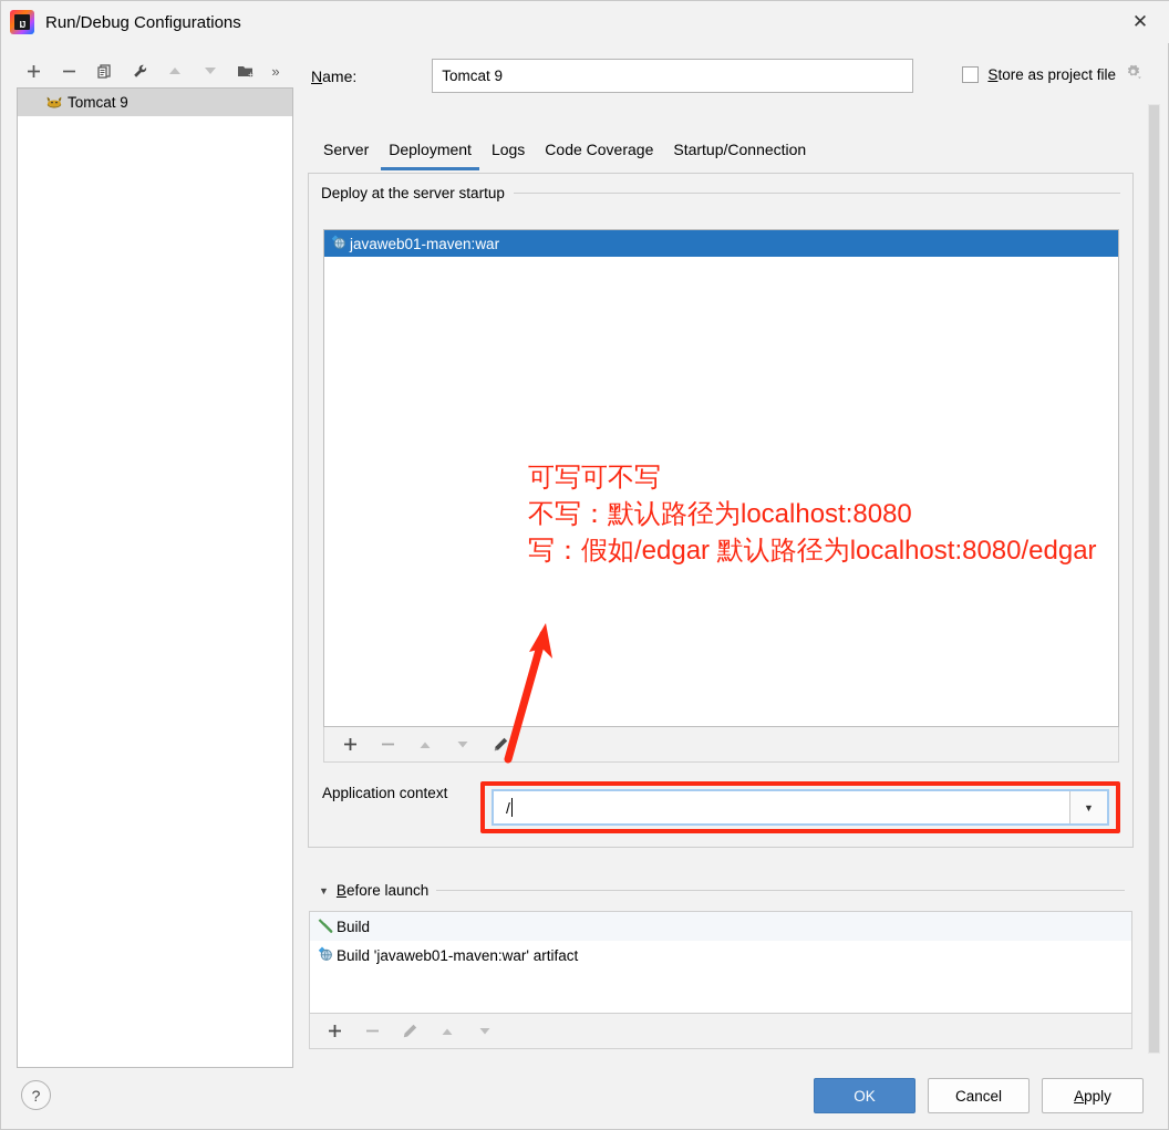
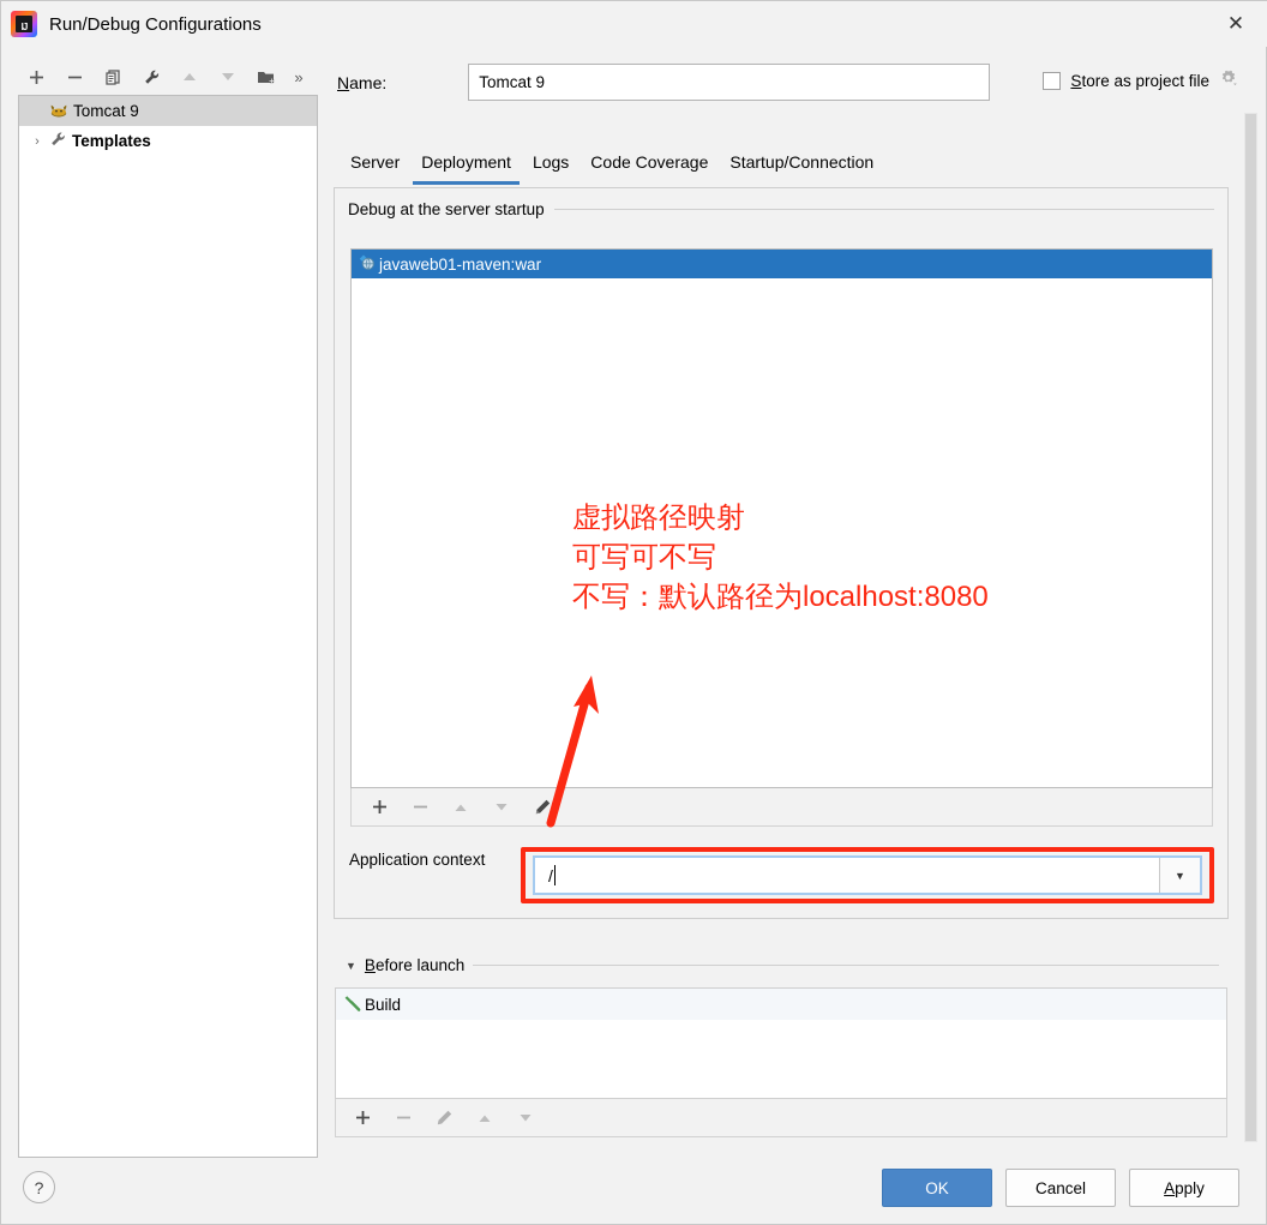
  IJ
  Run/Debug Configurations
  ✕
  »
  Tomcat 9
+ ›
+ Templates
  Name:
  Tomcat 9
  Store as project file
  Server
  Deployment
  Logs
  Code Coverage
  Startup/Connection
- Deploy at the server startup
+ Debug at the server startup
  javaweb01-maven:war
  Application context
  /
  ▼
+ 虚拟路径映射
  可写可不写
  不写：默认路径为localhost:8080
- 写：假如/edgar 默认路径为localhost:8080/edgar
  ▼
  Before launch
  Build
- Build 'javaweb01-maven:war' artifact
  ?
  OK
  Cancel
  A
  pply
